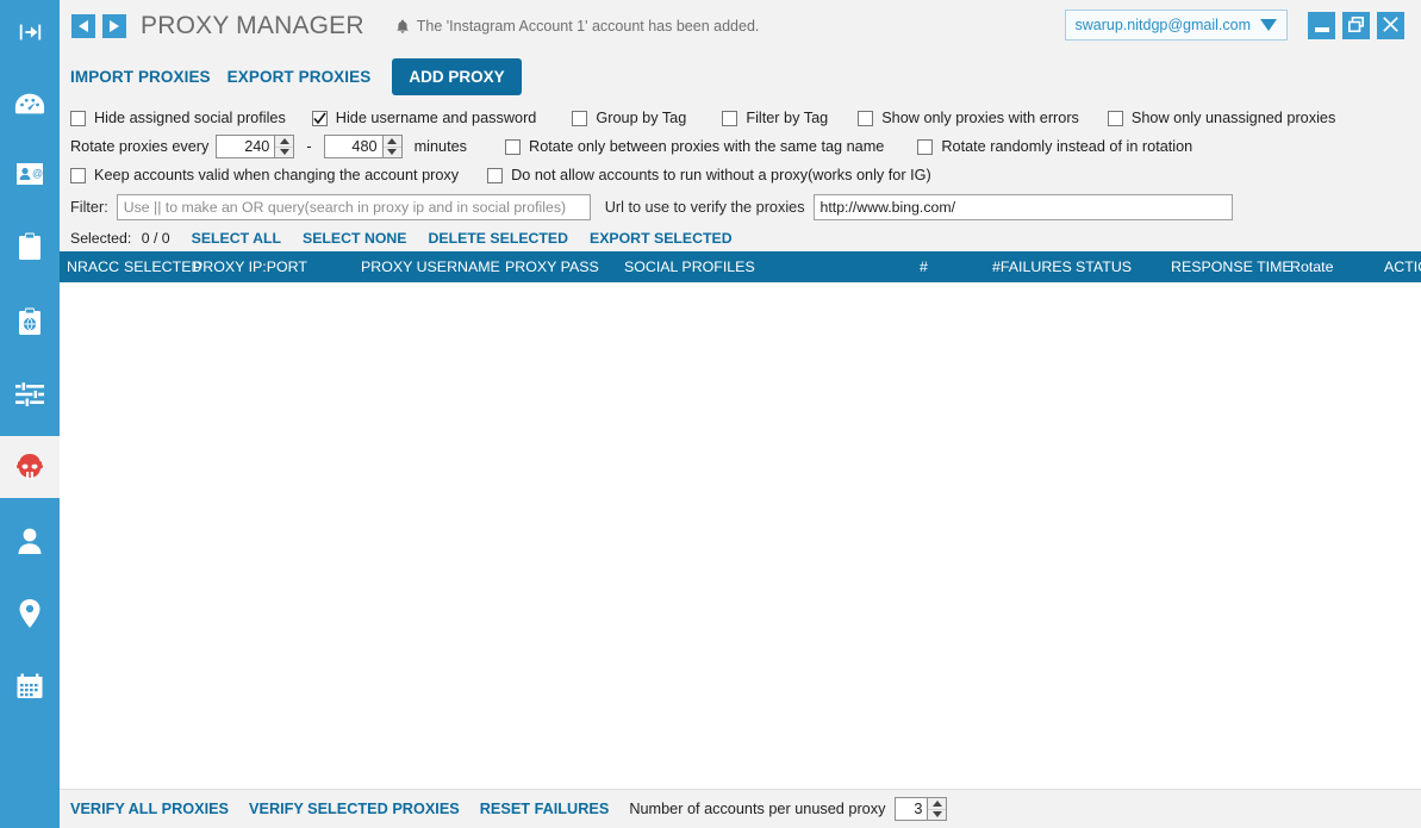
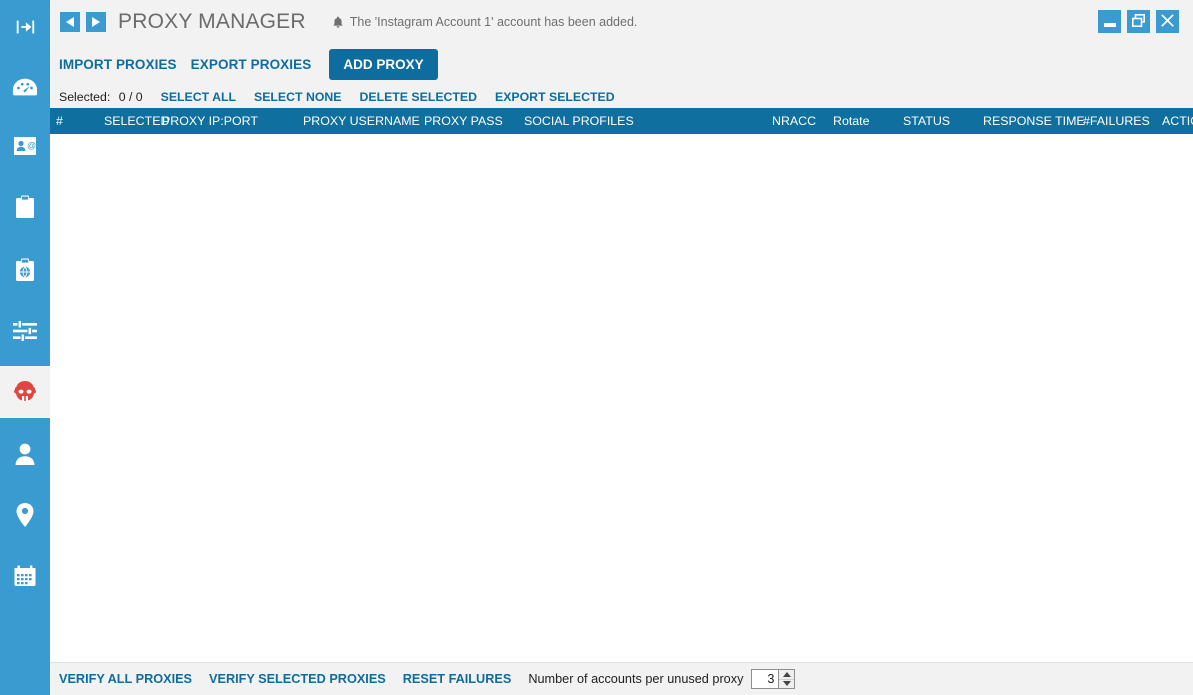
  @
  PROXY MANAGER
  The 'Instagram Account 1' account has been added.
- swarup.nitdgp@gmail.com
  IMPORT PROXIES
  EXPORT PROXIES
  ADD PROXY
- Hide assigned social profiles
- Hide username and password
- Group by Tag
- Filter by Tag
- Show only proxies with errors
- Show only unassigned proxies
- Rotate proxies every
- 240
- -
- 480
- minutes
- Rotate only between proxies with the same tag name
- Rotate randomly instead of in rotation
- Keep accounts valid when changing the account proxy
- Do not allow accounts to run without a proxy(works only for IG)
- Filter:
- Use || to make an OR query(search in proxy ip and in social profiles)
- Url to use to verify the proxies
- http://www.bing.com/
  Selected: 0 / 0
  SELECT ALL
  SELECT NONE
  DELETE SELECTED
  EXPORT SELECTED
- NRACC
+ #
  SELECTED
  PROXY IP:PORT
  PROXY USERNAME
  PROXY PASS
  SOCIAL PROFILES
- #
+ NRACC
- #FAILURES
+ Rotate
  STATUS
  RESPONSE TIME
- Rotate
+ #FAILURES
  VERIFY ALL PROXIES
  VERIFY SELECTED PROXIES
  RESET FAILURES
  Number of accounts per unused proxy
  3
